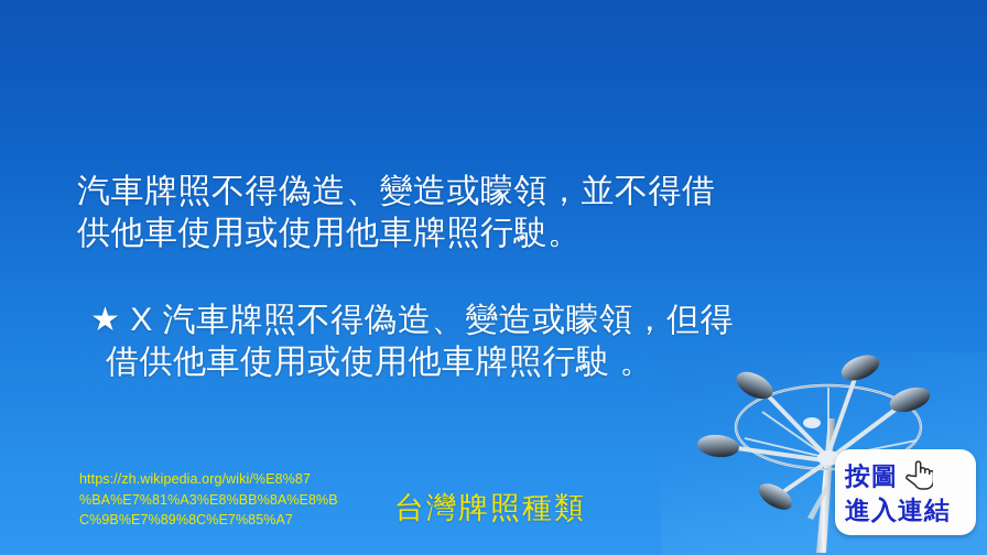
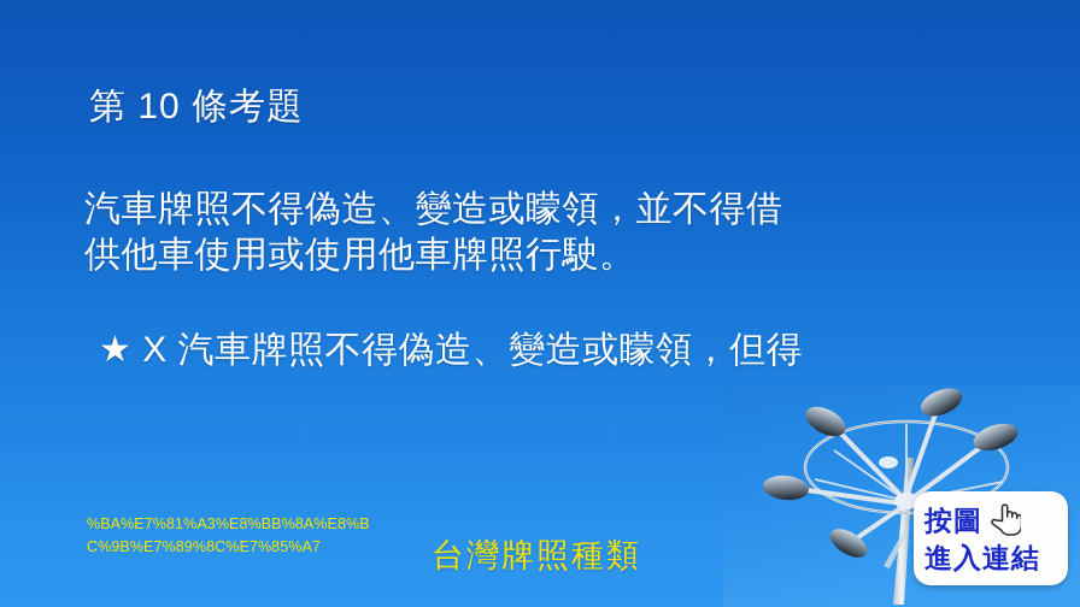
+ 第 10 條考題
  汽車牌照不得偽造、變造或矇領，並不得借
  供他車使用或使用他車牌照行駛。
  ★ X 汽車牌照不得偽造、變造或矇領，但得
- 借供他車使用或使用他車牌照行駛 。
- https://zh.wikipedia.org/wiki/%E8%87
  %BA%E7%81%A3%E8%BB%8A%E8%B
  C%9B%E7%89%8C%E7%85%A7
  台灣牌照種類
  按圖
  進入連結
